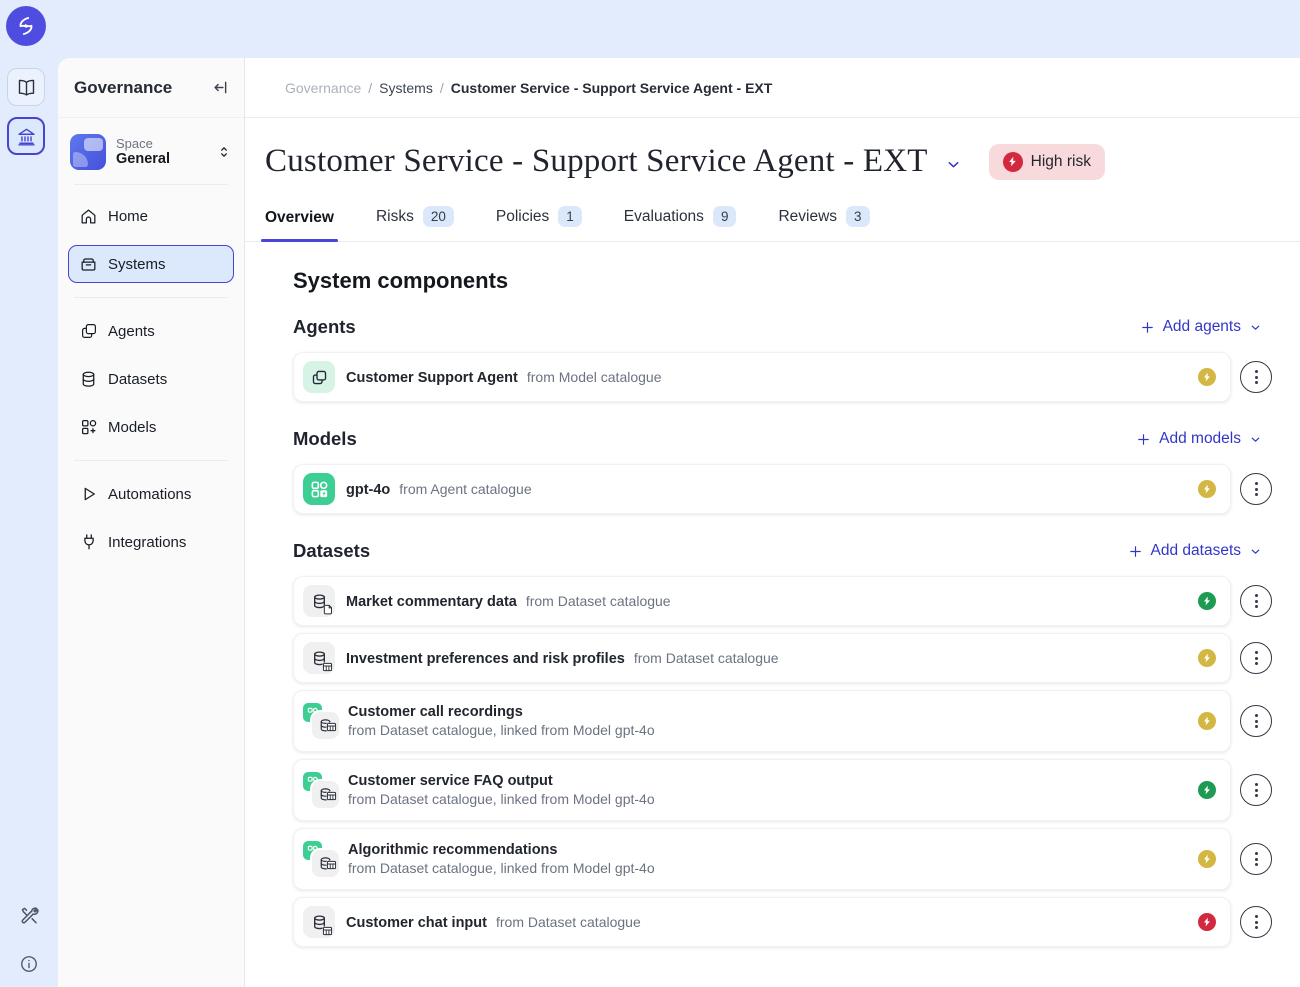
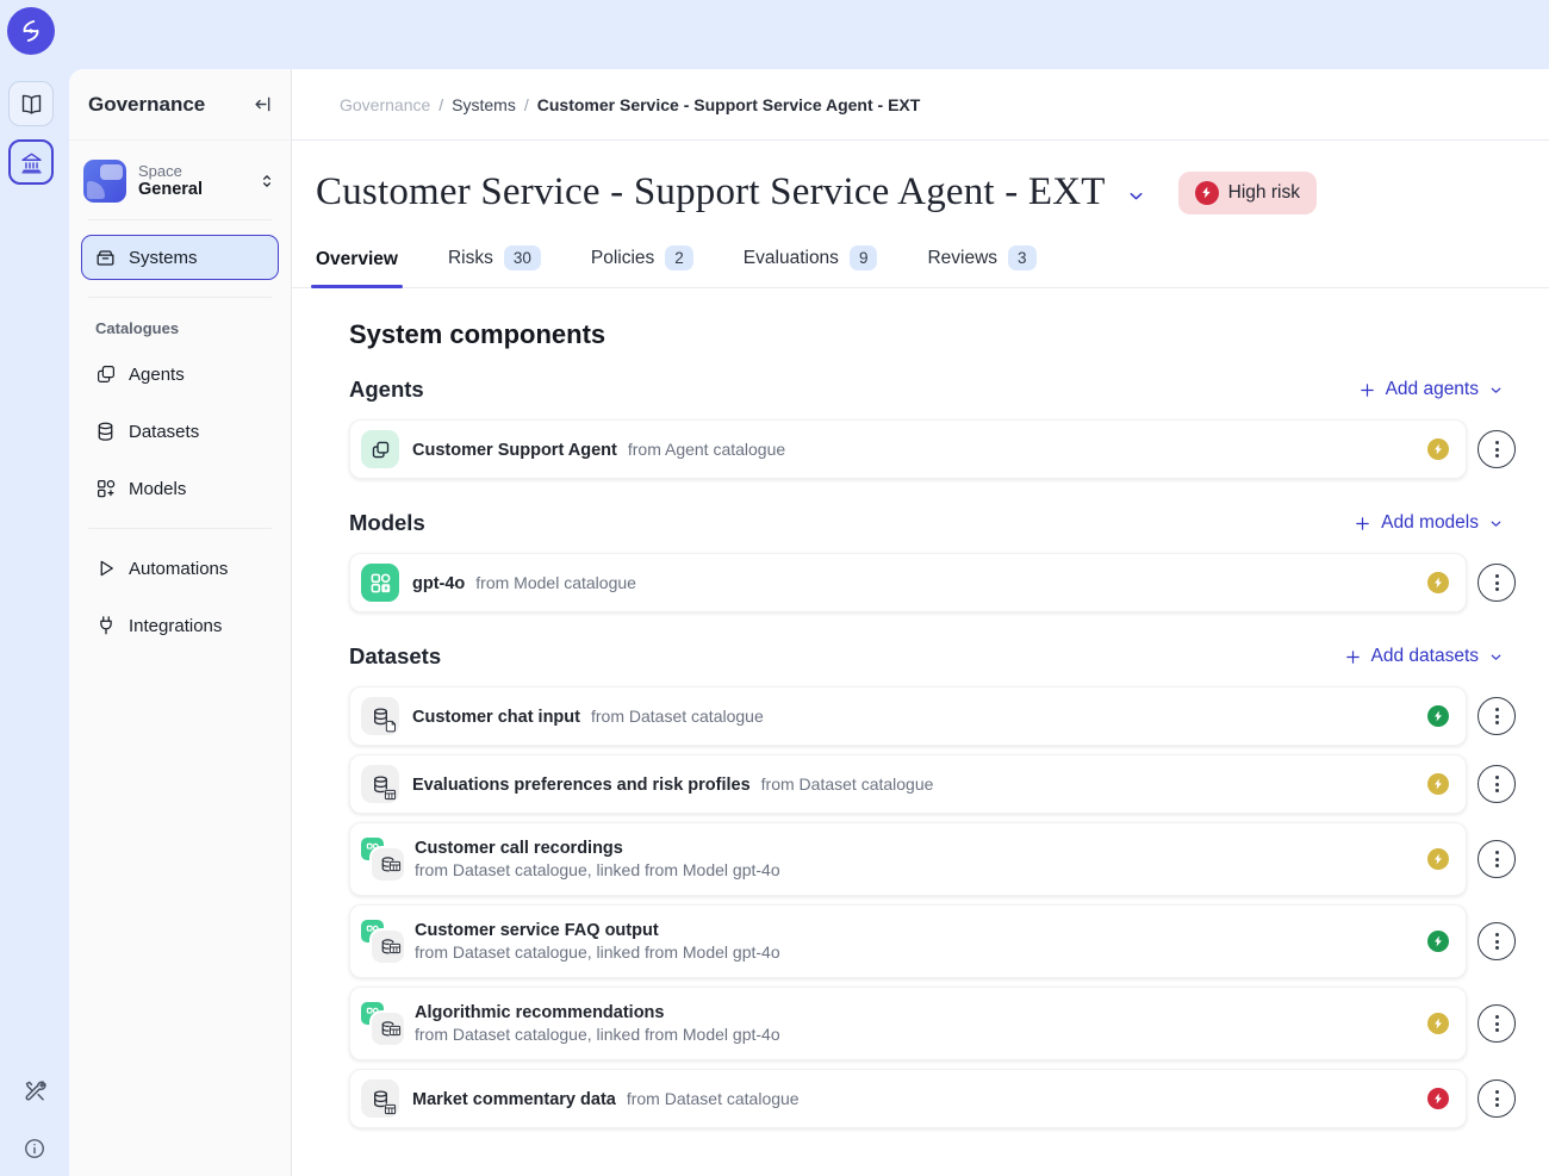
  Governance
  Space
  General
- Home
  Systems
+ Catalogues
  Agents
  Datasets
  Models
  Automations
  Integrations
  Governance
  /
  Systems
  /
  Customer Service - Support Service Agent - EXT
  Customer Service - Support Service Agent - EXT
  High risk
  Overview
  Risks
- 20
+ 30
  Policies
- 1
+ 2
  Evaluations
  9
  Reviews
  3
  System components
  Agents
  Add agents
  Customer Support Agent
- from Model catalogue
+ from Agent catalogue
  Models
  Add models
  gpt-4o
- from Agent catalogue
+ from Model catalogue
  Datasets
  Add datasets
- Market commentary data
+ Customer chat input
  from Dataset catalogue
- Investment preferences and risk profiles
+ Evaluations preferences and risk profiles
  from Dataset catalogue
  Customer call recordings
  from Dataset catalogue, linked from Model gpt-4o
  Customer service FAQ output
  from Dataset catalogue, linked from Model gpt-4o
  Algorithmic recommendations
  from Dataset catalogue, linked from Model gpt-4o
- Customer chat input
+ Market commentary data
  from Dataset catalogue
